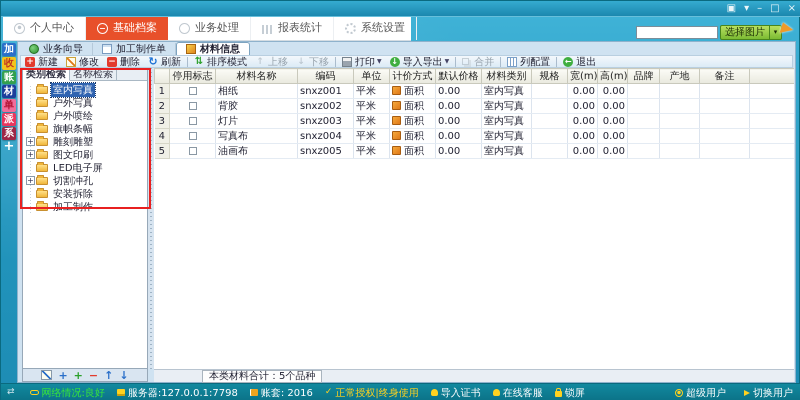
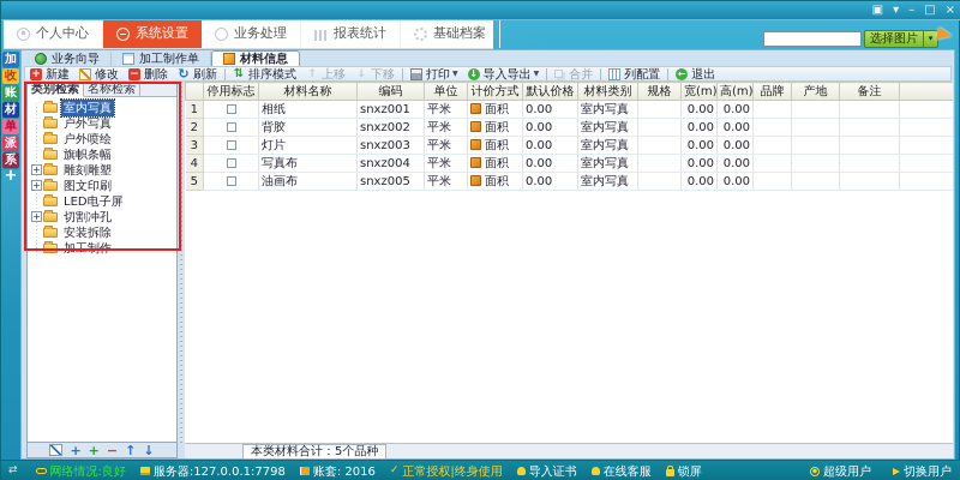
  ▣
  ▾
  –
  □
  ×
  个人中心
- 基础档案
+ 系统设置
  业务处理
  报表统计
- 系统设置
+ 基础档案
  选择图片
  ▾
  加
  收
  账
  材
  单
  派
  系
  +
  业务向导
  加工制作单
  材料信息
  新建
  修改
  删除
  刷新
  排序模式
  上移
  下移
  打印
  导入导出
  合并
  列配置
  退出
  类别检索
  名称检索
  室内写真
  户外写真
  户外喷绘
  旗帜条幅
  +
  雕刻雕塑
  +
  图文印刷
  LED电子屏
  +
  切割冲孔
  安装拆除
  加工制作
  	停用标志	材料名称	编码	单位	计价方式	默认价格	材料类别	规格	宽(m)	高(m)	品牌	产地	备注
  1		相纸	snxz001	平米	面积	0.00	室内写真		0.00	0.00
  2		背胶	snxz002	平米	面积	0.00	室内写真		0.00	0.00
  3		灯片	snxz003	平米	面积	0.00	室内写真		0.00	0.00
  4		写真布	snxz004	平米	面积	0.00	室内写真		0.00	0.00
  5		油画布	snxz005	平米	面积	0.00	室内写真		0.00	0.00
  +
  +
  −
  ↑
  ↓
  本类材料合计：5个品种
  ⇄
  网络情况:良好
  服务器:127.0.0.1:7798
  账套: 2016
  ✓
  正常授权|终身使用
  导入证书
  在线客服
  锁屏
  超级用户
  切换用户
